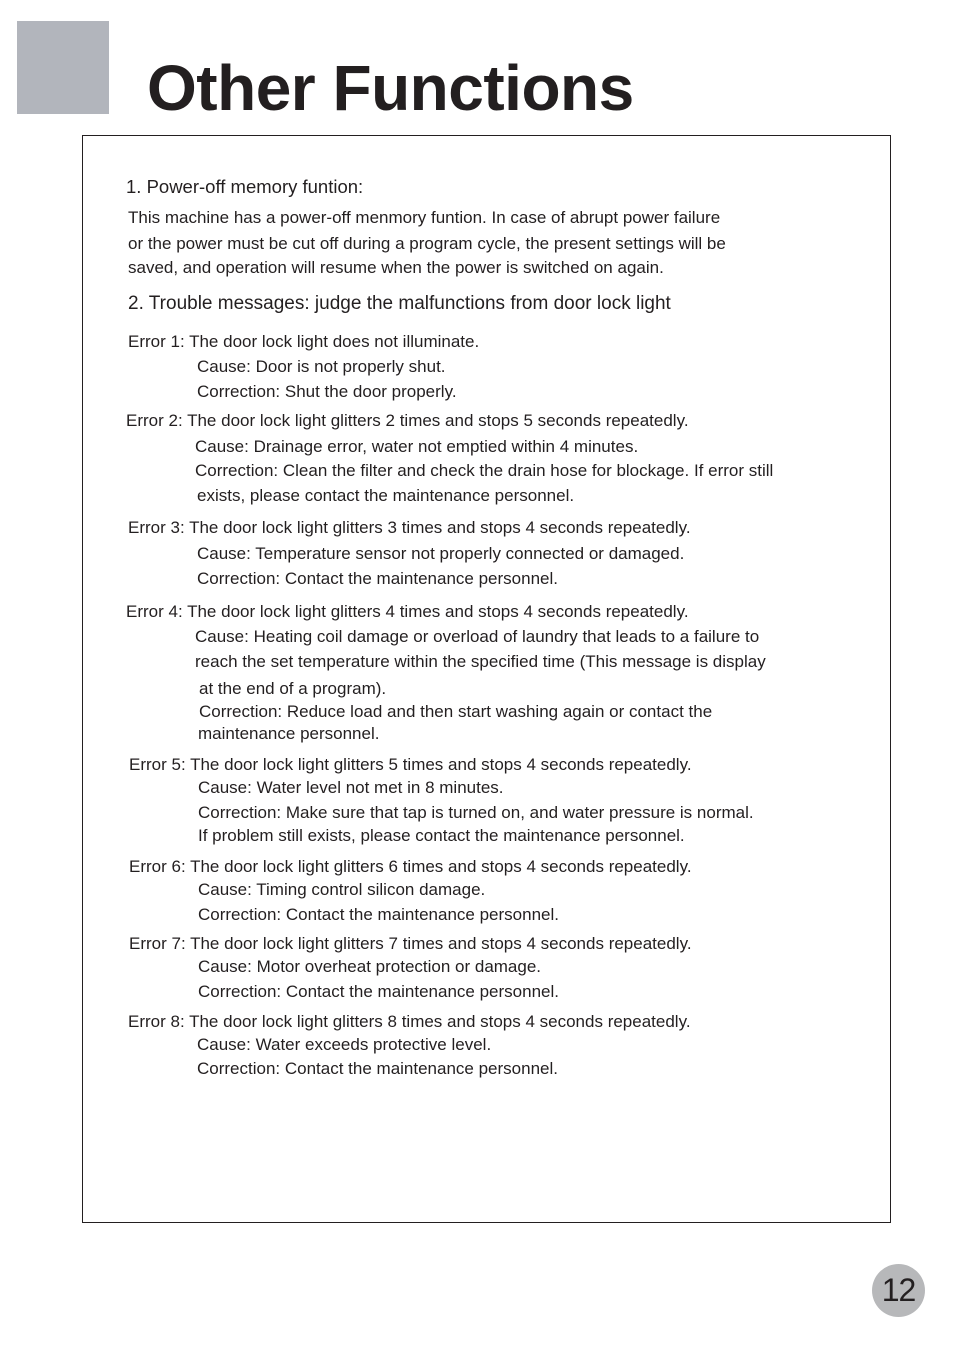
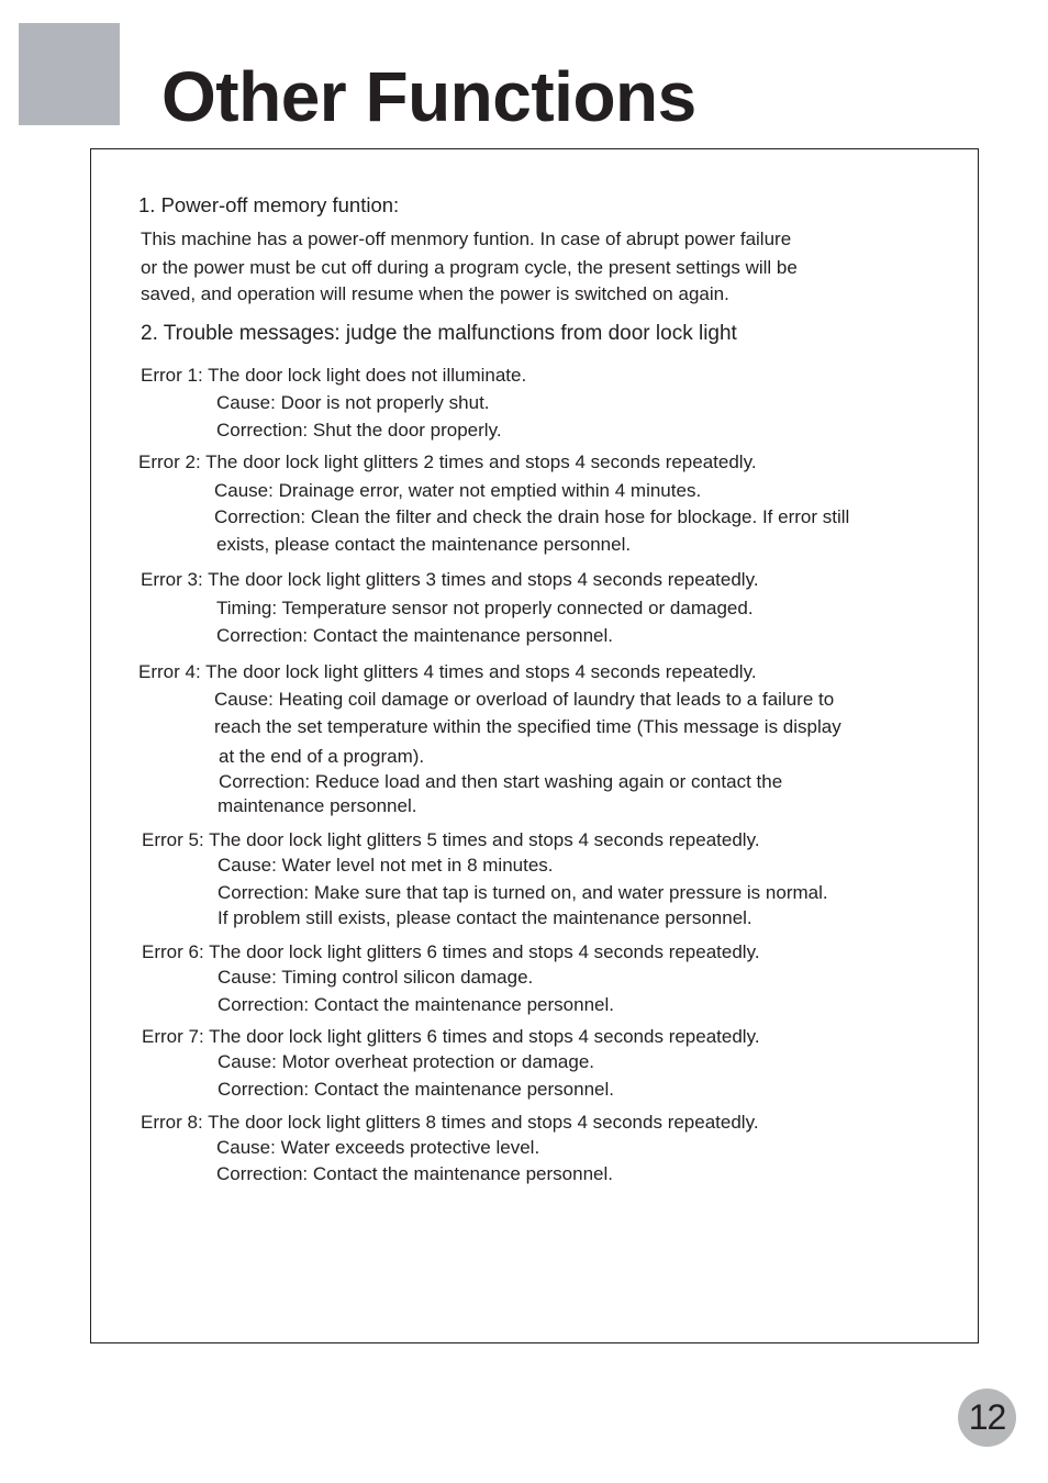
  Other Functions
  1. Power-off memory funtion:
  This machine has a power-off menmory funtion. In case of abrupt power failure
  or the power must be cut off during a program cycle, the present settings will be
  saved, and operation will resume when the power is switched on again.
  2. Trouble messages: judge the malfunctions from door lock light
  Error 1: The door lock light does not illuminate.
  Cause: Door is not properly shut.
  Correction: Shut the door properly.
- Error 2: The door lock light glitters 2 times and stops 5 seconds repeatedly.
+ Error 2: The door lock light glitters 2 times and stops 4 seconds repeatedly.
  Cause: Drainage error, water not emptied within 4 minutes.
  Correction: Clean the filter and check the drain hose for blockage. If error still
  exists, please contact the maintenance personnel.
  Error 3: The door lock light glitters 3 times and stops 4 seconds repeatedly.
- Cause: Temperature sensor not properly connected or damaged.
+ Timing: Temperature sensor not properly connected or damaged.
  Correction: Contact the maintenance personnel.
  Error 4: The door lock light glitters 4 times and stops 4 seconds repeatedly.
  Cause: Heating coil damage or overload of laundry that leads to a failure to
  reach the set temperature within the specified time (This message is display
  at the end of a program).
  Correction: Reduce load and then start washing again or contact the
  maintenance personnel.
  Error 5: The door lock light glitters 5 times and stops 4 seconds repeatedly.
  Cause: Water level not met in 8 minutes.
  Correction: Make sure that tap is turned on, and water pressure is normal.
  If problem still exists, please contact the maintenance personnel.
  Error 6: The door lock light glitters 6 times and stops 4 seconds repeatedly.
  Cause: Timing control silicon damage.
  Correction: Contact the maintenance personnel.
- Error 7: The door lock light glitters 7 times and stops 4 seconds repeatedly.
+ Error 7: The door lock light glitters 6 times and stops 4 seconds repeatedly.
  Cause: Motor overheat protection or damage.
  Correction: Contact the maintenance personnel.
  Error 8: The door lock light glitters 8 times and stops 4 seconds repeatedly.
  Cause: Water exceeds protective level.
  Correction: Contact the maintenance personnel.
  12
